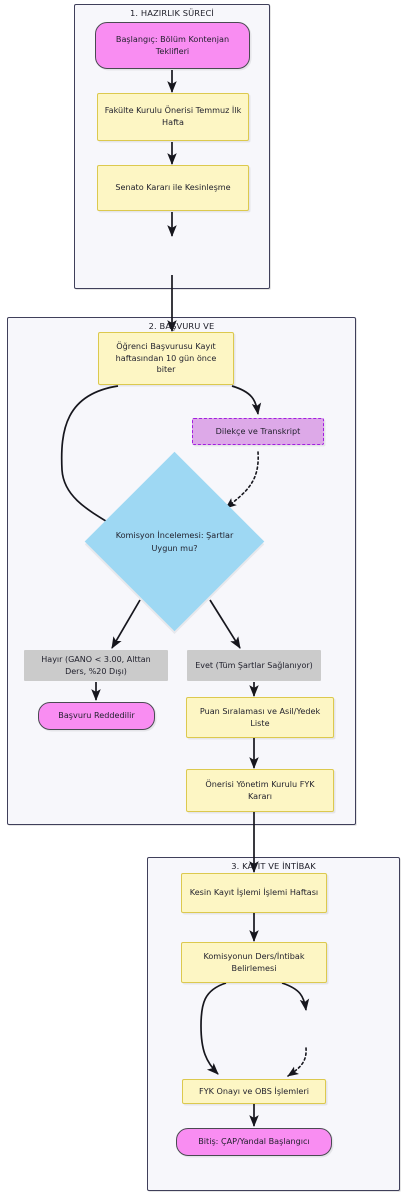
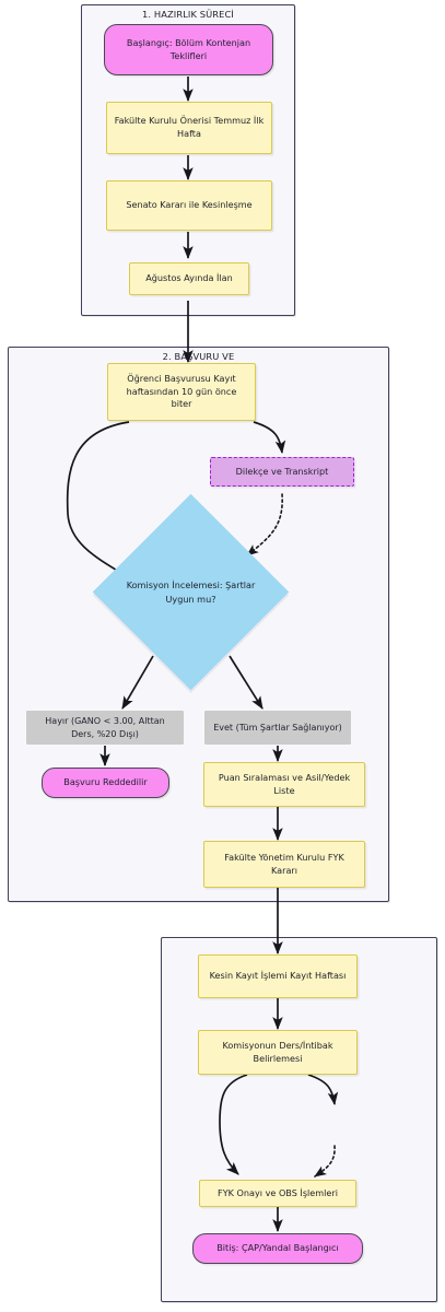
  1. HAZIRLIK SÜRECİ
  2. BAŞVURU VE
- 3. KAYIT VE İNTİBAK
  Başlangıç: Bölüm Kontenjan Teklifleri
  Fakülte Kurulu Önerisi Temmuz İlk Hafta
  Senato Kararı ile Kesinleşme
+ Ağustos Ayında İlan
  Öğrenci Başvurusu Kayıt haftasından 10 gün önce biter
  Dilekçe ve Transkript
  Komisyon İncelemesi: Şartlar Uygun mu?
  Hayır (GANO < 3.00, Alttan Ders, %20 Dışı)
  Evet (Tüm Şartlar Sağlanıyor)
  Başvuru Reddedilir
  Puan Sıralaması ve Asil/Yedek Liste
- Önerisi Yönetim Kurulu FYK Kararı
+ Fakülte Yönetim Kurulu FYK Kararı
- Kesin Kayıt İşlemi İşlemi Haftası
+ Kesin Kayıt İşlemi Kayıt Haftası
  Komisyonun Ders/İntibak Belirlemesi
  FYK Onayı ve OBS İşlemleri
  Bitiş: ÇAP/Yandal Başlangıcı
